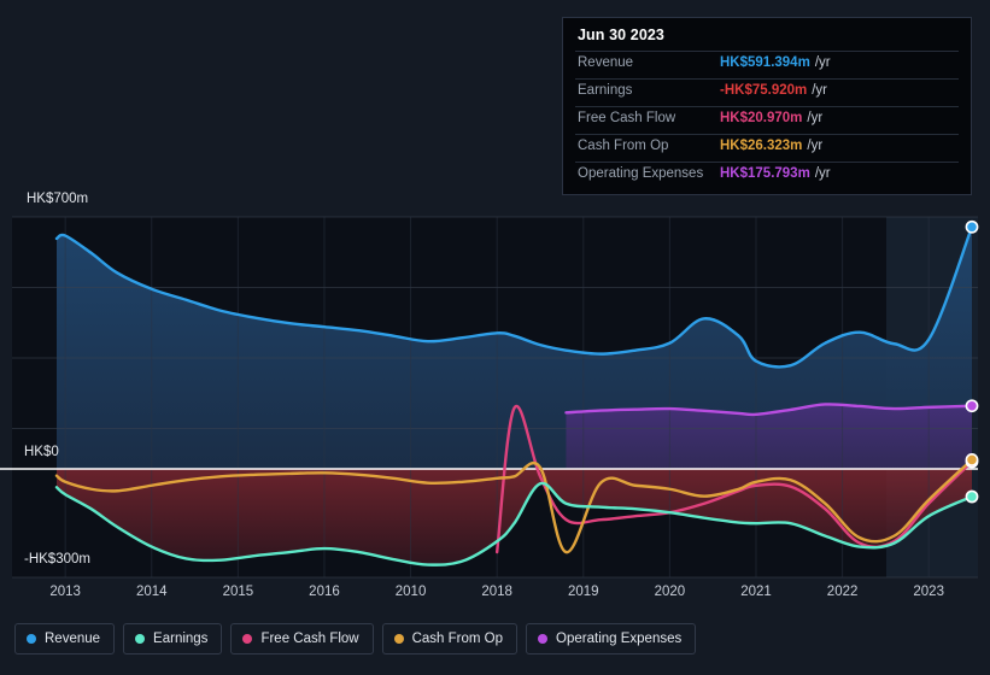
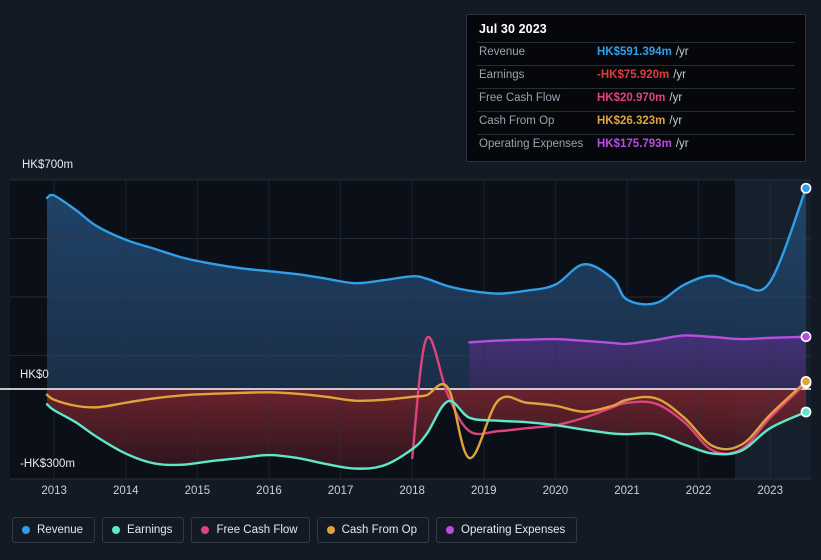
  HK$700m
  HK$0
  -HK$300m
  2013
  2014
  2015
  2016
- 2010
+ 2017
  2018
  2019
  2020
  2021
  2022
  2023
- Jun 30 2023
+ Jul 30 2023
  Revenue
  HK$591.394m
  /yr
  Earnings
  -HK$75.920m
  /yr
  Free Cash Flow
  HK$20.970m
  /yr
  Cash From Op
  HK$26.323m
  /yr
  Operating Expenses
  HK$175.793m
  /yr
  Revenue
  Earnings
  Free Cash Flow
  Cash From Op
  Operating Expenses
